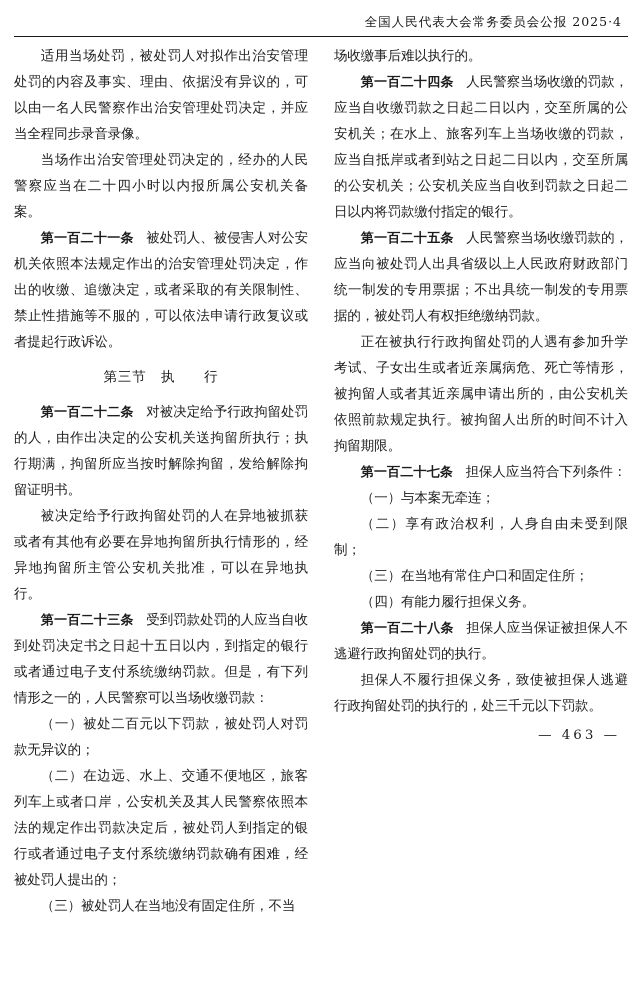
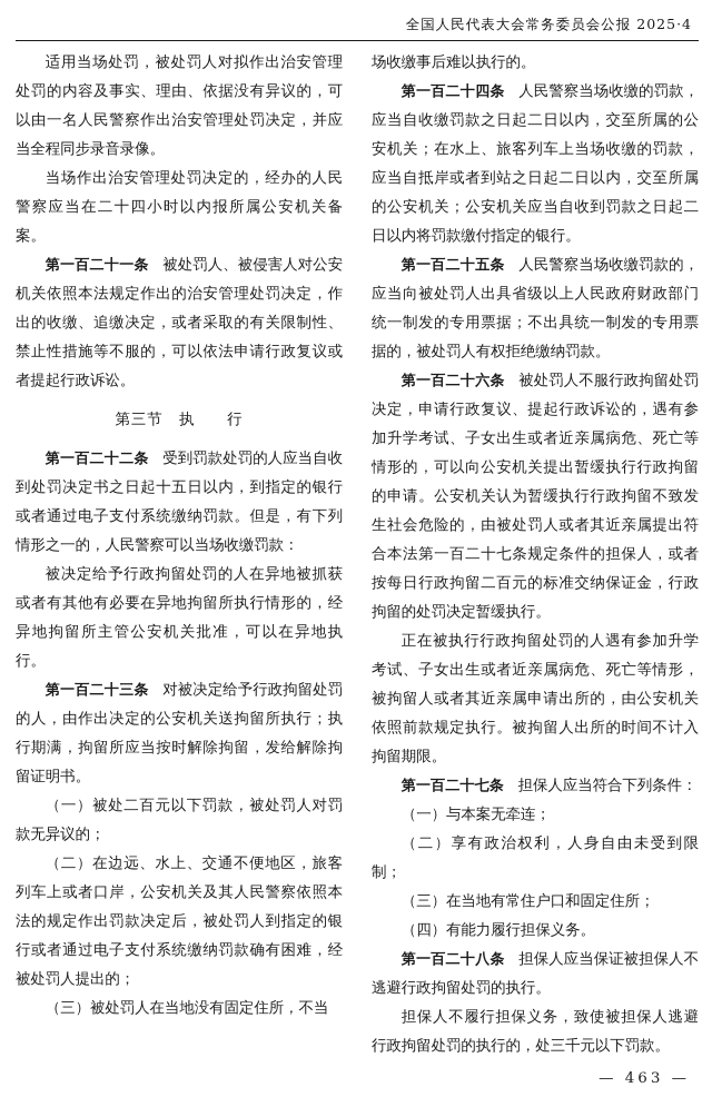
  全国人民代表大会常务委员会公报 2025·4
  适用当场处罚，被处罚人对拟作出治安管理处罚的内容及事实、理由、依据没有异议的，可以由一名人民警察作出治安管理处罚决定，并应当全程同步录音录像。
  当场作出治安管理处罚决定的，经办的人民警察应当在二十四小时以内报所属公安机关备案。
  第一百二十一条 被处罚人、被侵害人对公安机关依照本法规定作出的治安管理处罚决定，作出的收缴、追缴决定，或者采取的有关限制性、禁止性措施等不服的，可以依法申请行政复议或者提起行政诉讼。
  第三节 执 行
- 第一百二十二条 对被决定给予行政拘留处罚的人，由作出决定的公安机关送拘留所执行；执行期满，拘留所应当按时解除拘留，发给解除拘留证明书。
+ 第一百二十二条 受到罚款处罚的人应当自收到处罚决定书之日起十五日以内，到指定的银行或者通过电子支付系统缴纳罚款。但是，有下列情形之一的，人民警察可以当场收缴罚款：
  被决定给予行政拘留处罚的人在异地被抓获或者有其他有必要在异地拘留所执行情形的，经异地拘留所主管公安机关批准，可以在异地执行。
- 第一百二十三条 受到罚款处罚的人应当自收到处罚决定书之日起十五日以内，到指定的银行或者通过电子支付系统缴纳罚款。但是，有下列情形之一的，人民警察可以当场收缴罚款：
+ 第一百二十三条 对被决定给予行政拘留处罚的人，由作出决定的公安机关送拘留所执行；执行期满，拘留所应当按时解除拘留，发给解除拘留证明书。
  （一）被处二百元以下罚款，被处罚人对罚款无异议的；
  （二）在边远、水上、交通不便地区，旅客列车上或者口岸，公安机关及其人民警察依照本法的规定作出罚款决定后，被处罚人到指定的银行或者通过电子支付系统缴纳罚款确有困难，经被处罚人提出的；
  （三）被处罚人在当地没有固定住所，不当
  场收缴事后难以执行的。
  第一百二十四条 人民警察当场收缴的罚款，应当自收缴罚款之日起二日以内，交至所属的公安机关；在水上、旅客列车上当场收缴的罚款，应当自抵岸或者到站之日起二日以内，交至所属的公安机关；公安机关应当自收到罚款之日起二日以内将罚款缴付指定的银行。
  第一百二十五条 人民警察当场收缴罚款的，应当向被处罚人出具省级以上人民政府财政部门统一制发的专用票据；不出具统一制发的专用票据的，被处罚人有权拒绝缴纳罚款。
+ 第一百二十六条 被处罚人不服行政拘留处罚决定，申请行政复议、提起行政诉讼的，遇有参加升学考试、子女出生或者近亲属病危、死亡等情形的，可以向公安机关提出暂缓执行行政拘留的申请。公安机关认为暂缓执行行政拘留不致发生社会危险的，由被处罚人或者其近亲属提出符合本法第一百二十七条规定条件的担保人，或者按每日行政拘留二百元的标准交纳保证金，行政拘留的处罚决定暂缓执行。
  正在被执行行政拘留处罚的人遇有参加升学考试、子女出生或者近亲属病危、死亡等情形，被拘留人或者其近亲属申请出所的，由公安机关依照前款规定执行。被拘留人出所的时间不计入拘留期限。
  第一百二十七条 担保人应当符合下列条件：
  （一）与本案无牵连；
  （二）享有政治权利，人身自由未受到限制；
  （三）在当地有常住户口和固定住所；
  （四）有能力履行担保义务。
  第一百二十八条 担保人应当保证被担保人不逃避行政拘留处罚的执行。
  担保人不履行担保义务，致使被担保人逃避行政拘留处罚的执行的，处三千元以下罚款。
  — 463 —
